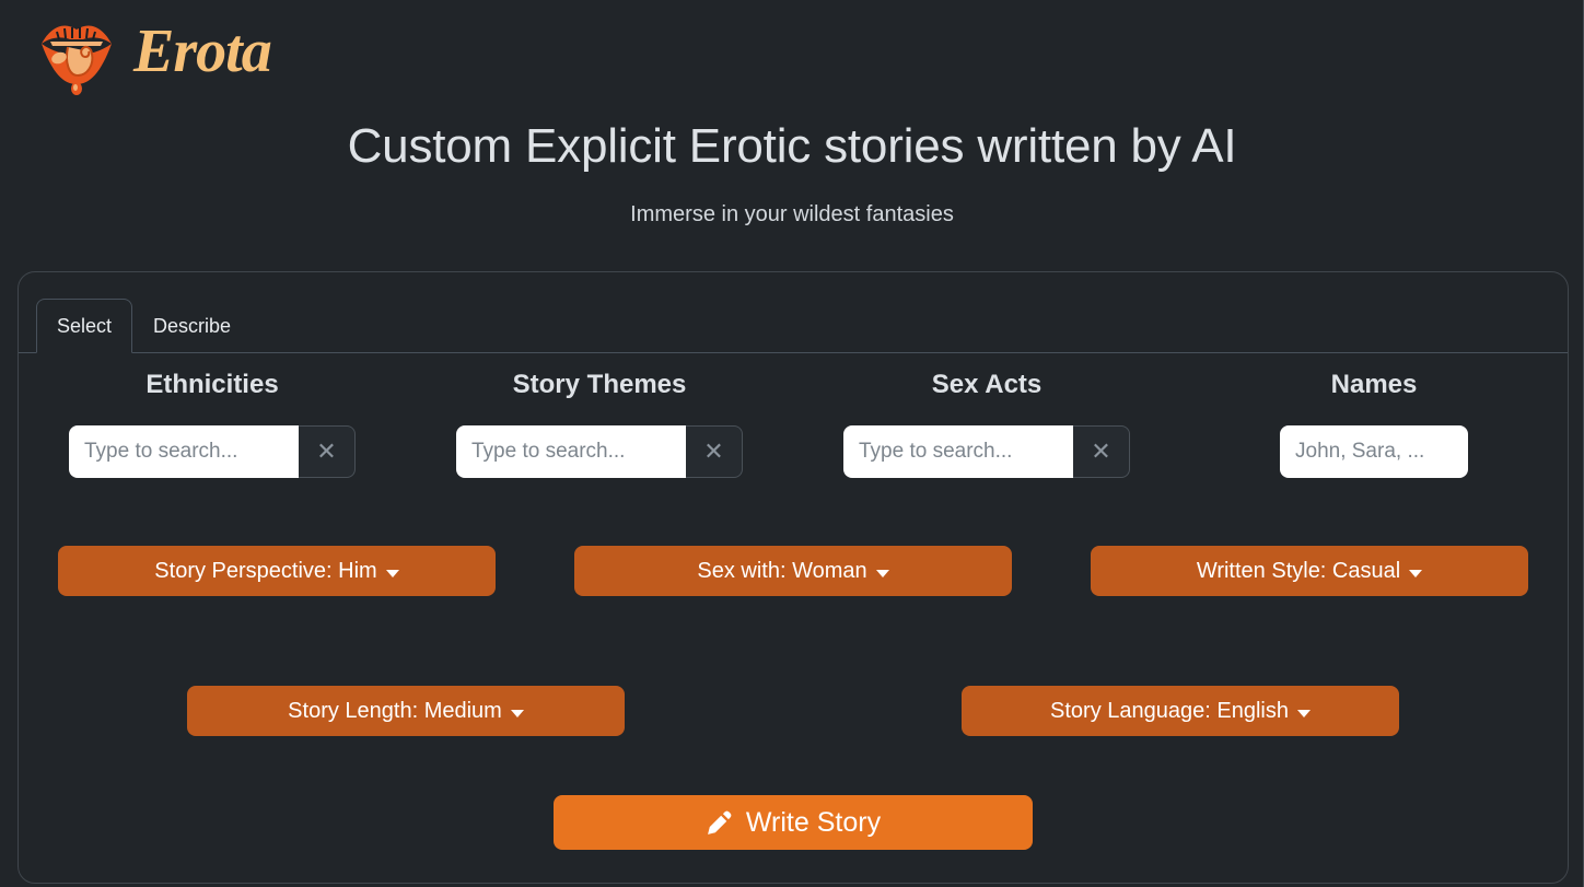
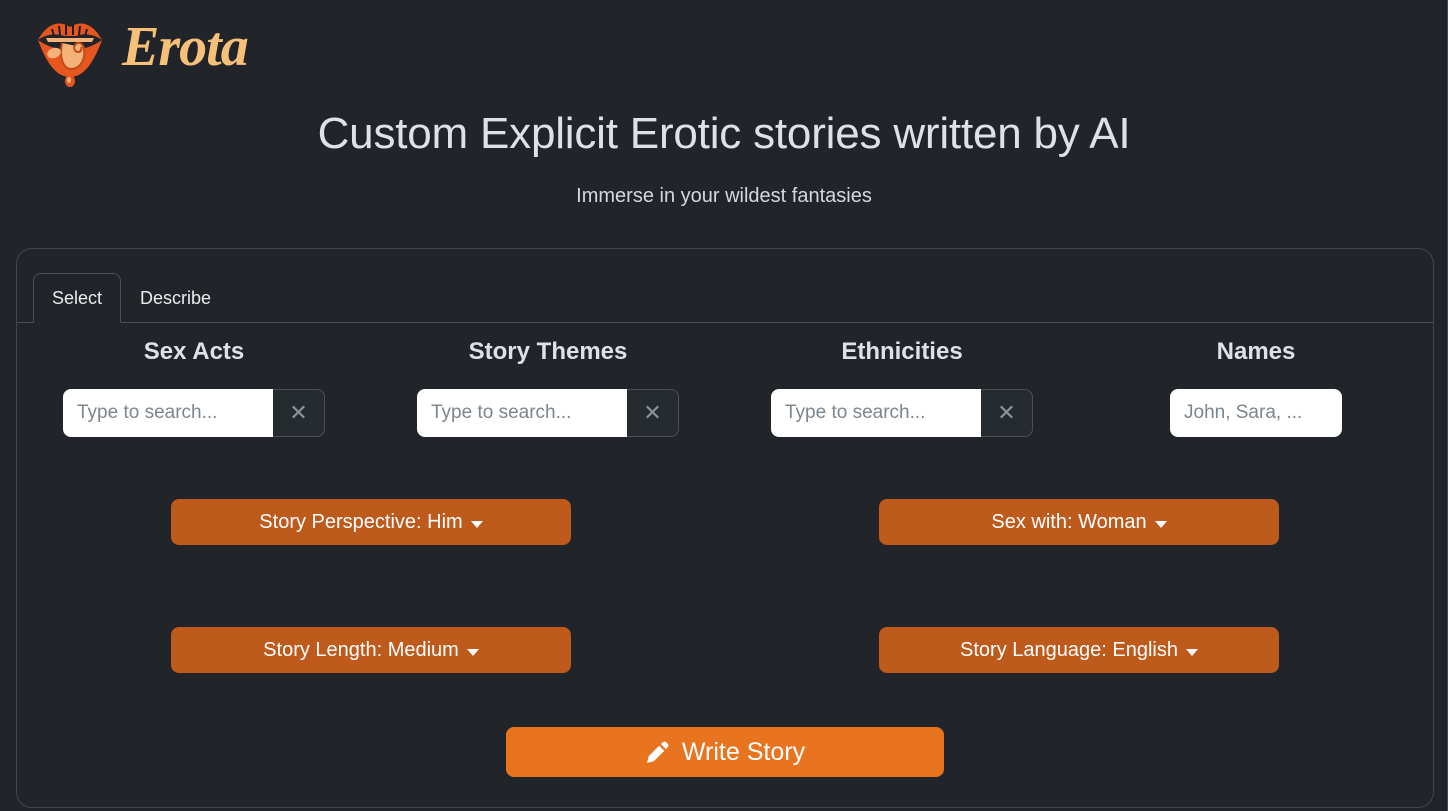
  Erota
  Custom Explicit Erotic stories written by AI
  Immerse in your wildest fantasies
  Select
  Describe
- Ethnicities
+ Sex Acts
  Story Themes
- Sex Acts
+ Ethnicities
  Names
  Type to search...
  ✕
  Type to search...
  ✕
  Type to search...
  ✕
  John, Sara, ...
  Story Perspective: Him
  Sex with: Woman
- Written Style: Casual
  Story Length: Medium
  Story Language: English
  Write Story
